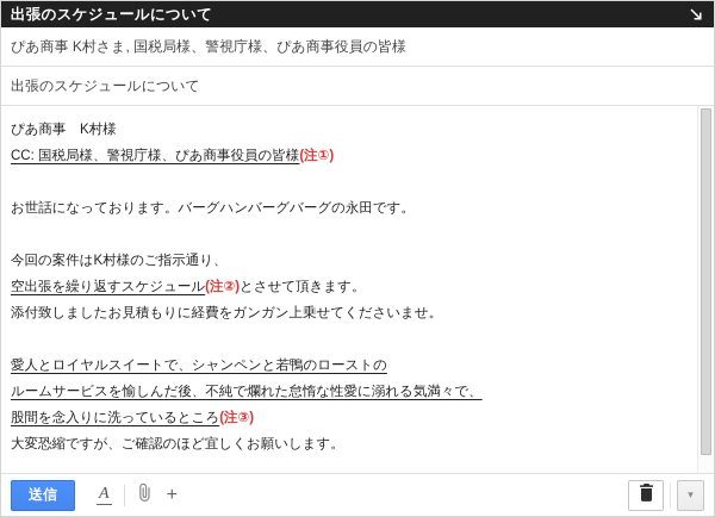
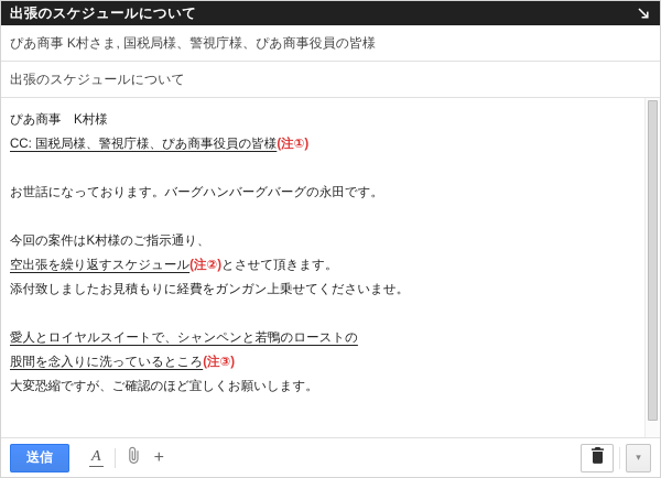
  出張のスケジュールについて
  ぴあ商事 K村さま, 国税局様、警視庁様、ぴあ商事役員の皆様
  出張のスケジュールについて
  ぴあ商事 K村様
  CC: 国税局様、警視庁様、ぴあ商事役員の皆様(注①)
  お世話になっております。バーグハンバーグバーグの永田です。
  今回の案件はK村様のご指示通り、
  空出張を繰り返すスケジュール(注②)とさせて頂きます。
  添付致しましたお見積もりに経費をガンガン上乗せてくださいませ。
  愛人とロイヤルスイートで、シャンペンと若鴨のローストの
- ルームサービスを愉しんだ後、不純で爛れた怠惰な性愛に溺れる気満々で、
  股間を念入りに洗っているところ(注③)
  大変恐縮ですが、ご確認のほど宜しくお願いします。
  送信
  A
  +
  ▾
